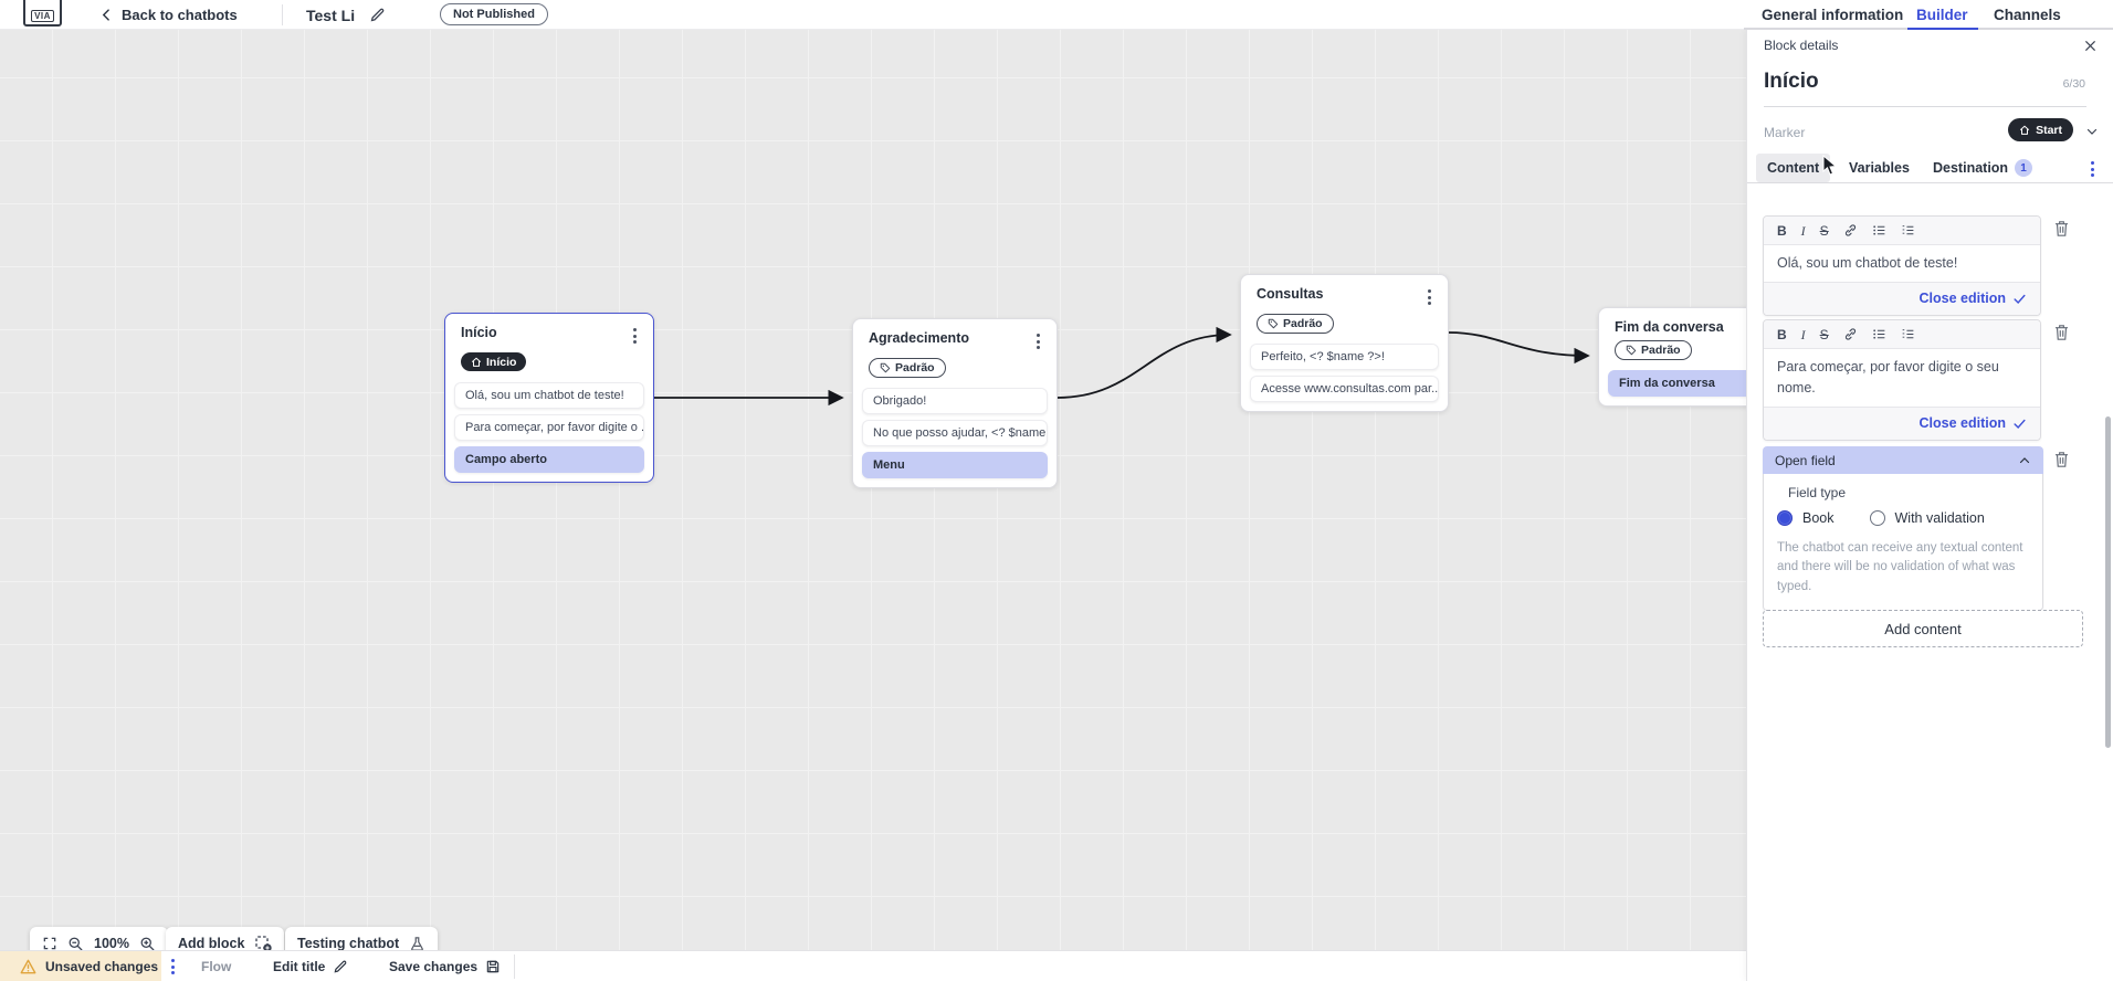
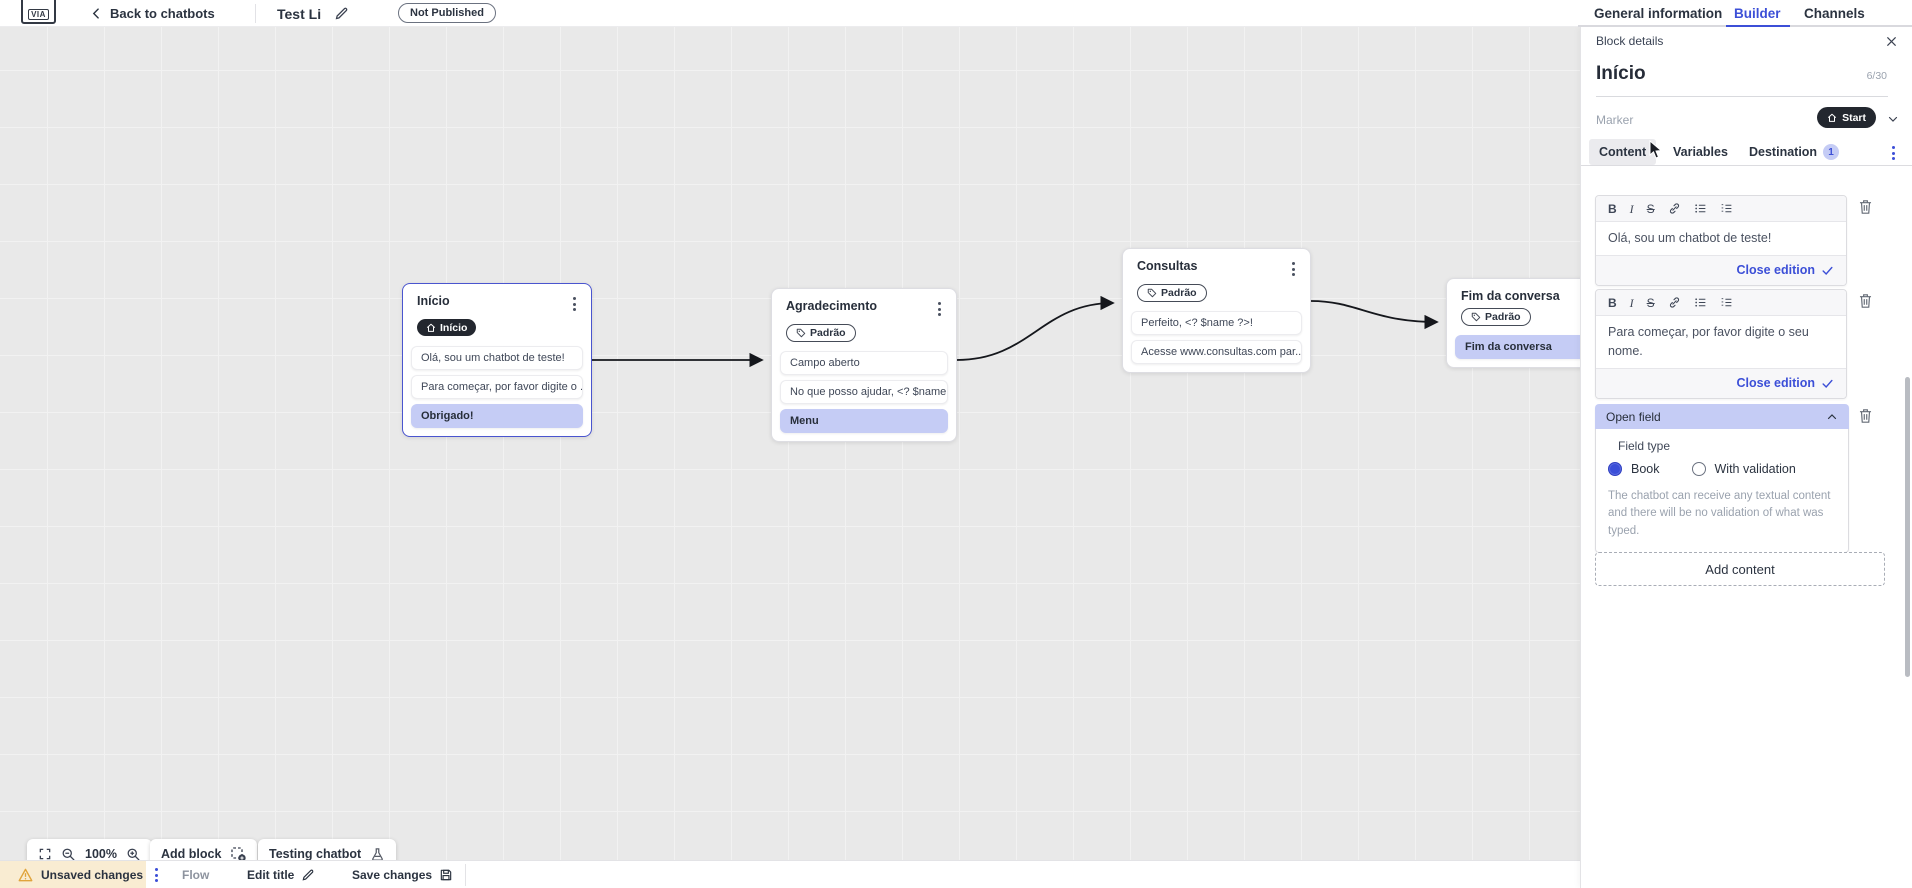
  Início
  Início
  Olá, sou um chatbot de teste!
  Para começar, por favor digite o .
- Campo aberto
+ Obrigado!
  Agradecimento
  Padrão
- Obrigado!
+ Campo aberto
  No que posso ajudar, <? $name
  Menu
  Consultas
  Padrão
  Perfeito, <? $name ?>!
  Acesse www.consultas.com par..
  Fim da conversa
  Padrão
  Fim da conversa
  100%
  Add block
  Testing chatbot
  VIA
  Back to chatbots
  Test Li
  Not Published
  General information
  Builder
  Channels
  Unsaved changes
  Flow
  Edit title
  Save changes
  Block details
  Início
  6/30
  Marker
  Start
  Content
  Variables
  Destination
  1
  B
  I
  S
  Olá, sou um chatbot de teste!
  Close edition
  B
  I
  S
  Para começar, por favor digite o seu nome.
  Close edition
  Open field
  Field type
  Book
  With validation
  The chatbot can receive any textual content and there will be no validation of what was typed.
  Add content
